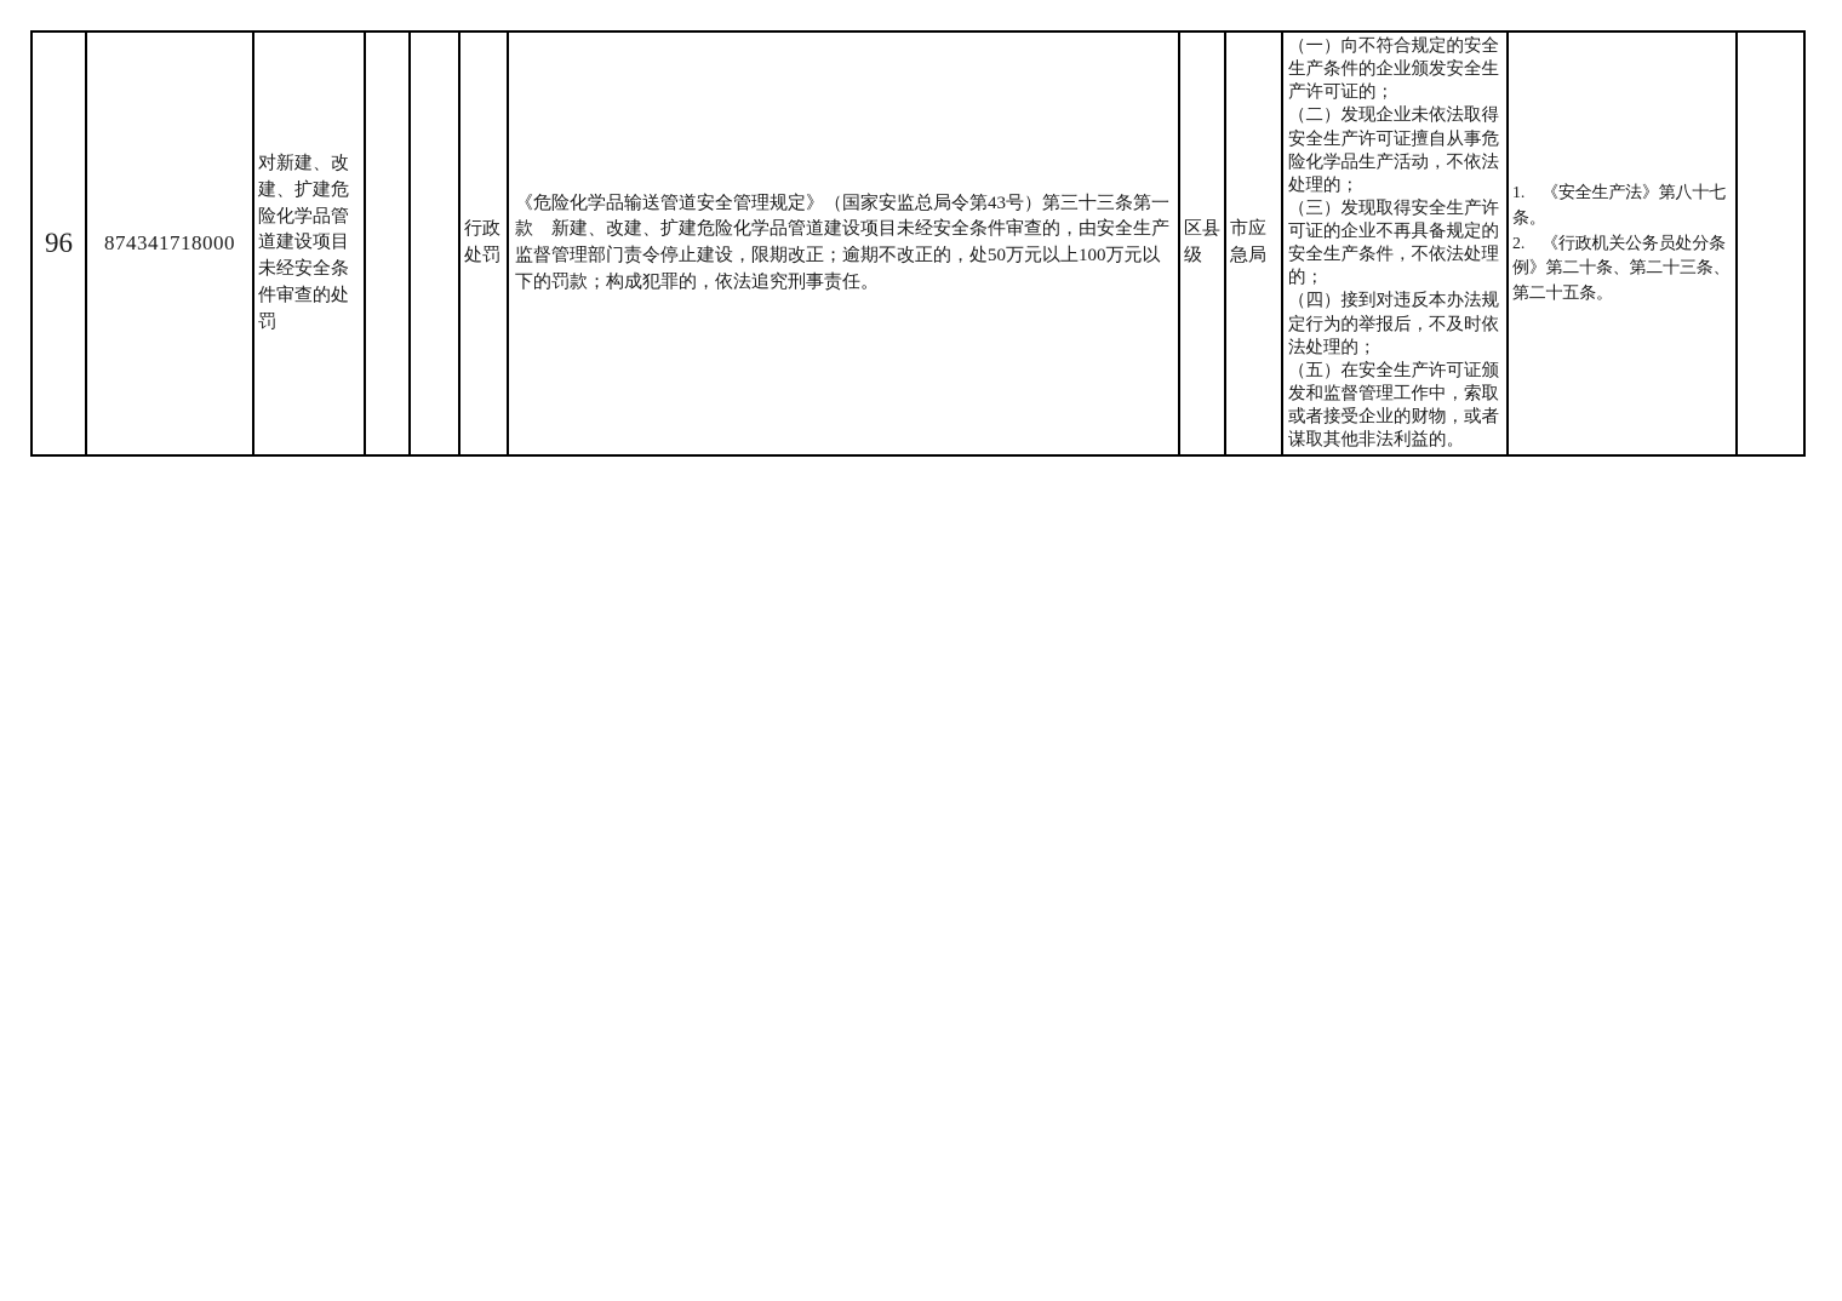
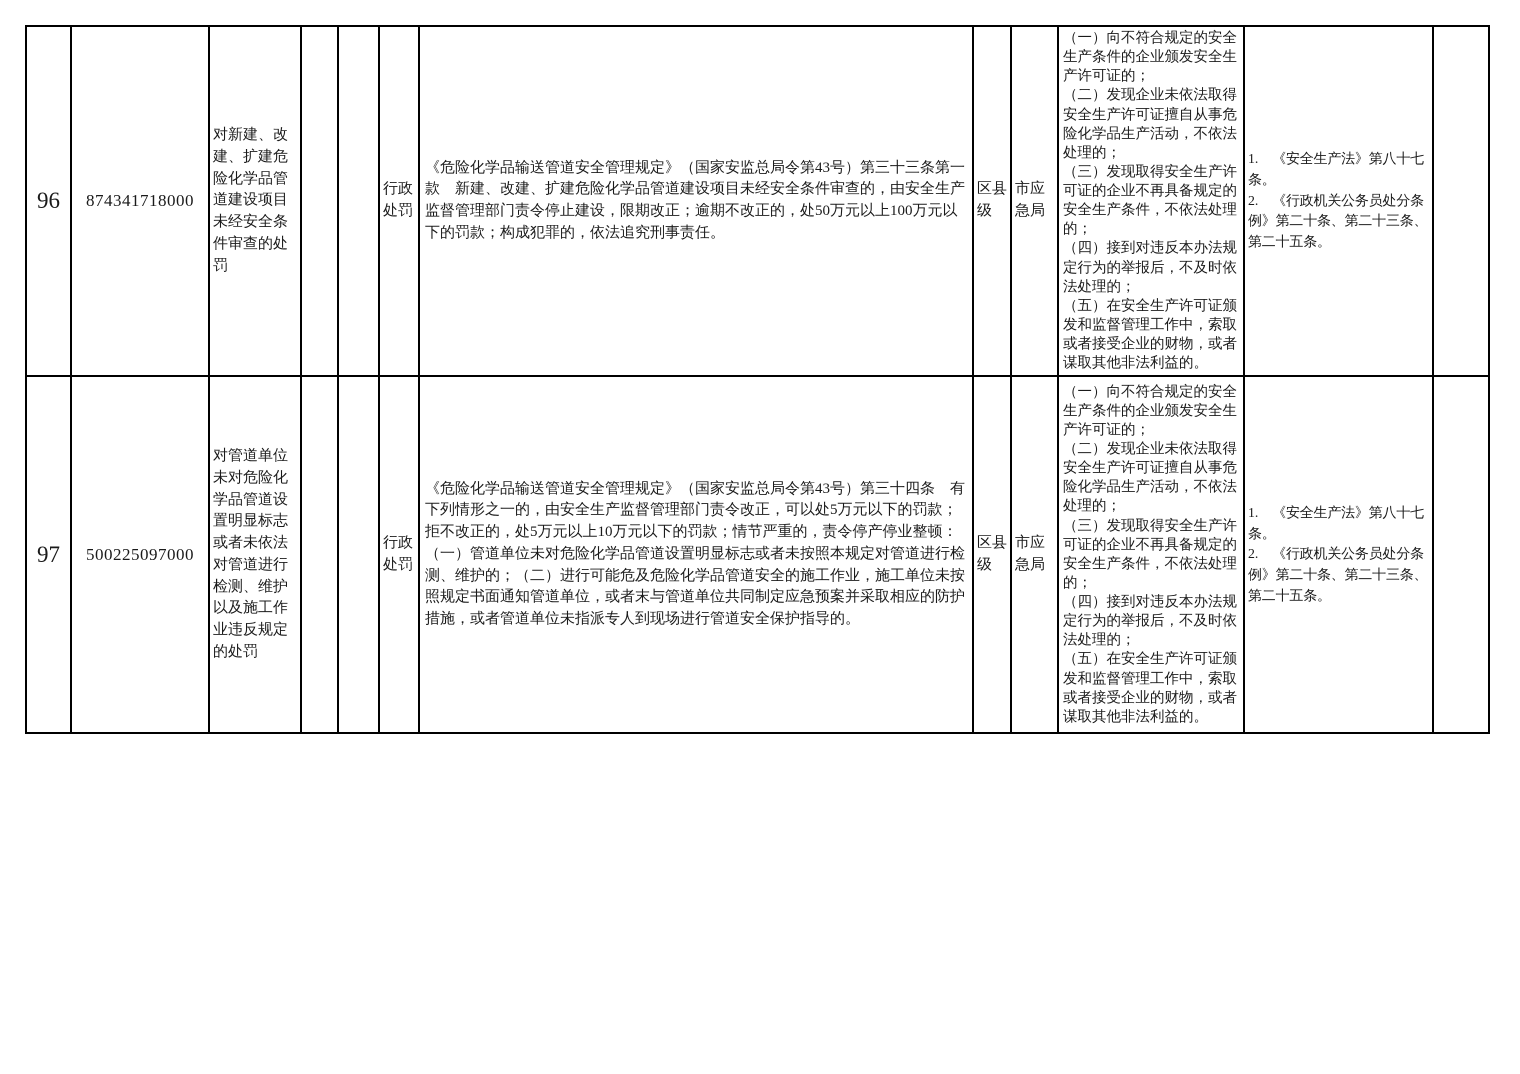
  96	874341718000	对新建、改建、扩建危险化学品管道建设项目未经安全条件审查的处罚			行政处罚	《危险化学品输送管道安全管理规定》（国家安监总局令第43号）第三十三条第一款 新建、改建、扩建危险化学品管道建设项目未经安全条件审查的，由安全生产监督管理部门责令停止建设，限期改正；逾期不改正的，处50万元以上100万元以下的罚款；构成犯罪的，依法追究刑事责任。	区县级	市应急局	（一）向不符合规定的安全生产条件的企业颁发安全生产许可证的； （二）发现企业未依法取得安全生产许可证擅自从事危险化学品生产活动，不依法处理的； （三）发现取得安全生产许可证的企业不再具备规定的安全生产条件，不依法处理的； （四）接到对违反本办法规定行为的举报后，不及时依法处理的； （五）在安全生产许可证颁发和监督管理工作中，索取或者接受企业的财物，或者谋取其他非法利益的。	1. 《安全生产法》第八十七条。 2. 《行政机关公务员处分条例》第二十条、第二十三条、第二十五条。
+ 97	500225097000	对管道单位未对危险化学品管道设置明显标志或者未依法对管道进行检测、维护以及施工作业违反规定的处罚			行政处罚	《危险化学品输送管道安全管理规定》（国家安监总局令第43号）第三十四条 有下列情形之一的，由安全生产监督管理部门责令改正，可以处5万元以下的罚款；拒不改正的，处5万元以上10万元以下的罚款；情节严重的，责令停产停业整顿：（一）管道单位未对危险化学品管道设置明显标志或者未按照本规定对管道进行检测、维护的；（二）进行可能危及危险化学品管道安全的施工作业，施工单位未按照规定书面通知管道单位，或者末与管道单位共同制定应急预案并采取相应的防护措施，或者管道单位未指派专人到现场进行管道安全保护指导的。	区县级	市应急局	（一）向不符合规定的安全生产条件的企业颁发安全生产许可证的； （二）发现企业未依法取得安全生产许可证擅自从事危险化学品生产活动，不依法处理的； （三）发现取得安全生产许可证的企业不再具备规定的安全生产条件，不依法处理的； （四）接到对违反本办法规定行为的举报后，不及时依法处理的； （五）在安全生产许可证颁发和监督管理工作中，索取或者接受企业的财物，或者谋取其他非法利益的。	1. 《安全生产法》第八十七条。 2. 《行政机关公务员处分条例》第二十条、第二十三条、第二十五条。
